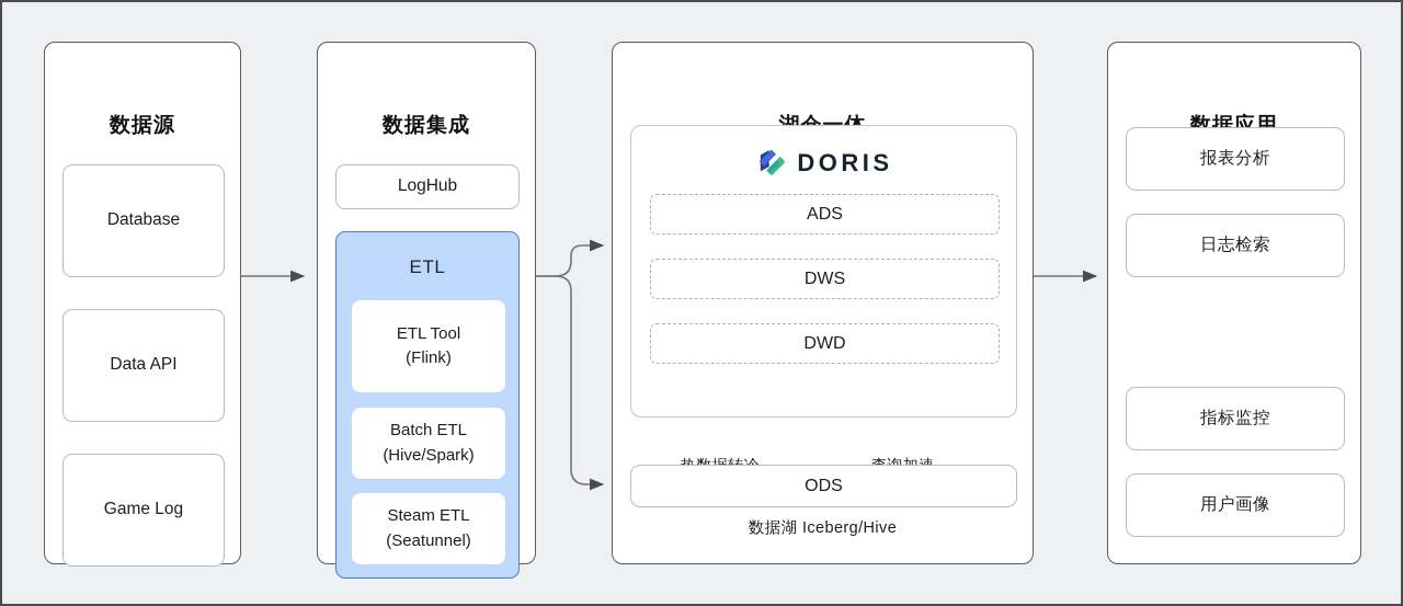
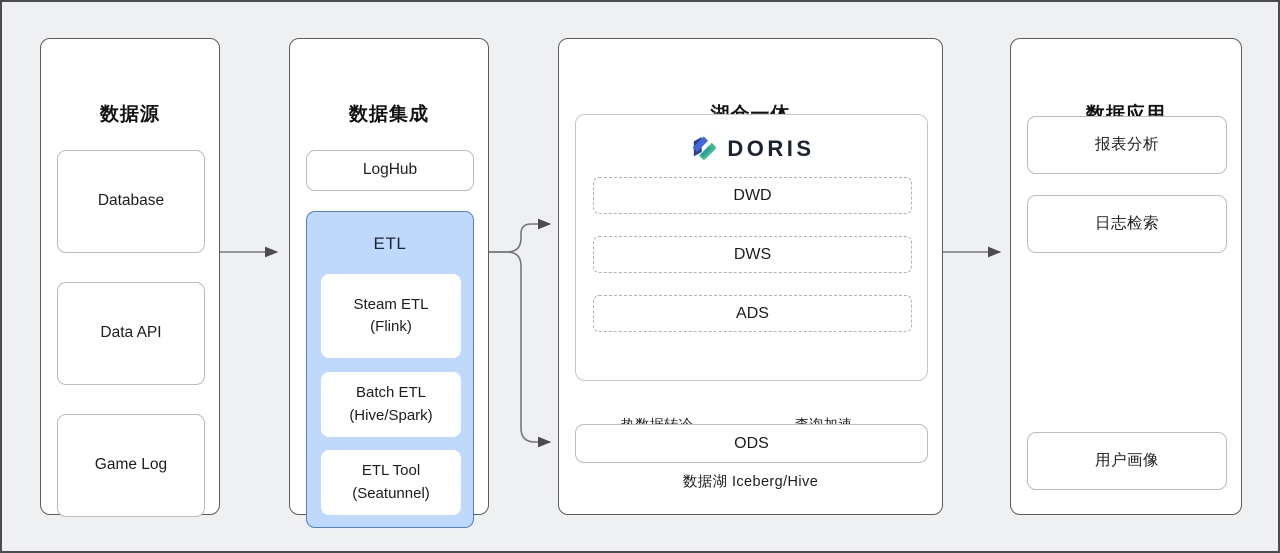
  数据源
  Database
  Data API
  Game Log
  数据集成
  LogHub
  ETL
- ETL Tool
+ Steam ETL
  (Flink)
  Batch ETL
  (Hive/Spark)
- Steam ETL
+ ETL Tool
  (Seatunnel)
  DORIS
- ADS
+ DWD
  DWS
- DWD
+ ADS
  ODS
  数据湖 Iceberg/Hive
  数据应用
  报表分析
  日志检索
- 指标监控
  用户画像
